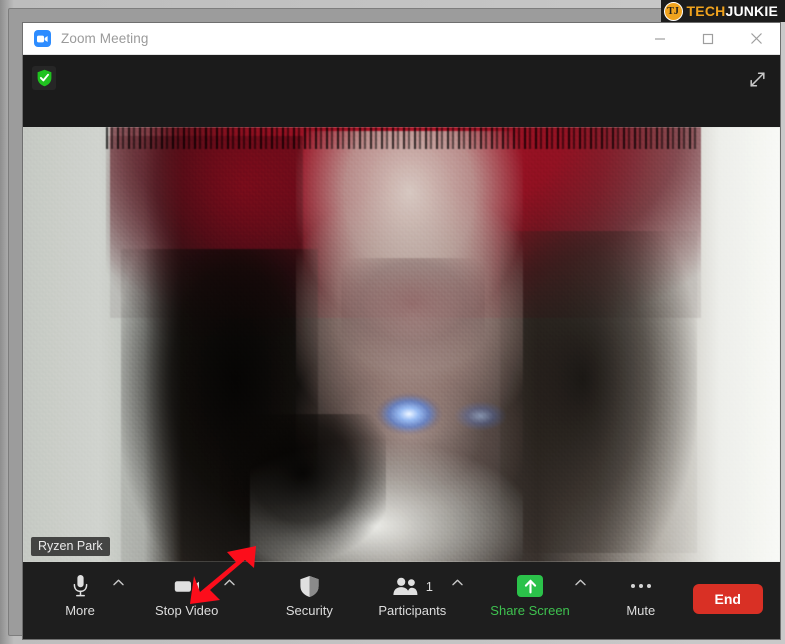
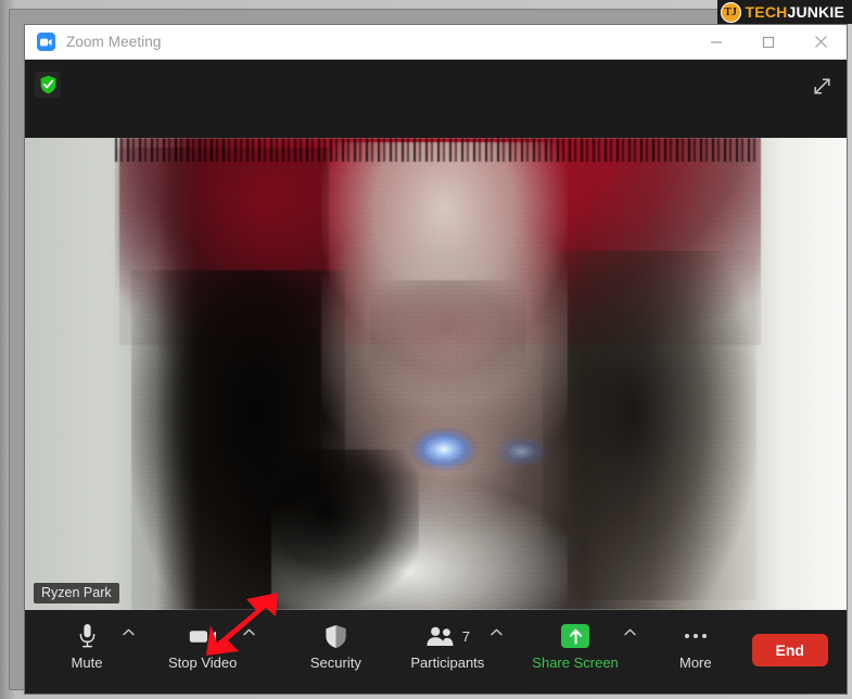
  Zoom Meeting
  Ryzen Park
- More
+ Mute
  Stop Video
  Security
- 1
+ 7
  Participants
  Share Screen
- Mute
+ More
  End
  TJ
  TECH
  JUNKIE
